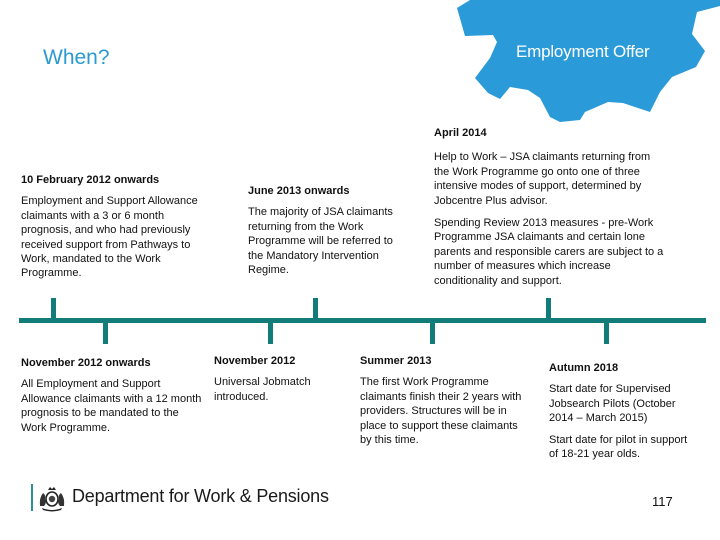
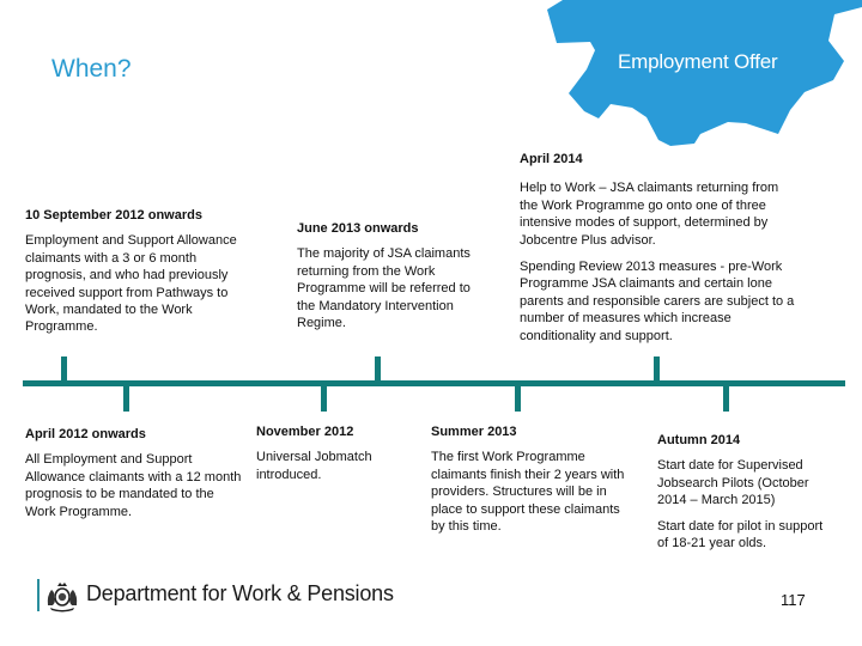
  When?
  Employment Offer
- 10 February 2012 onwards
+ 10 September 2012 onwards
  Employment and Support Allowance claimants with a 3 or 6 month prognosis, and who had previously received support from Pathways to Work, mandated to the Work Programme.
  June 2013 onwards
  The majority of JSA claimants returning from the Work Programme will be referred to the Mandatory Intervention Regime.
  April 2014
  Help to Work – JSA claimants returning from the Work Programme go onto one of three intensive modes of support, determined by Jobcentre Plus advisor.
  Spending Review 2013 measures - pre-Work Programme JSA claimants and certain lone parents and responsible carers are subject to a number of measures which increase conditionality and support.
- November 2012 onwards
+ April 2012 onwards
  All Employment and Support Allowance claimants with a 12 month prognosis to be mandated to the Work Programme.
  November 2012
  Universal Jobmatch introduced.
  Summer 2013
  The first Work Programme claimants finish their 2 years with providers. Structures will be in place to support these claimants by this time.
- Autumn 2018
+ Autumn 2014
  Start date for Supervised Jobsearch Pilots (October 2014 – March 2015)
  Start date for pilot in support of 18-21 year olds.
  Department for Work & Pensions
  117
